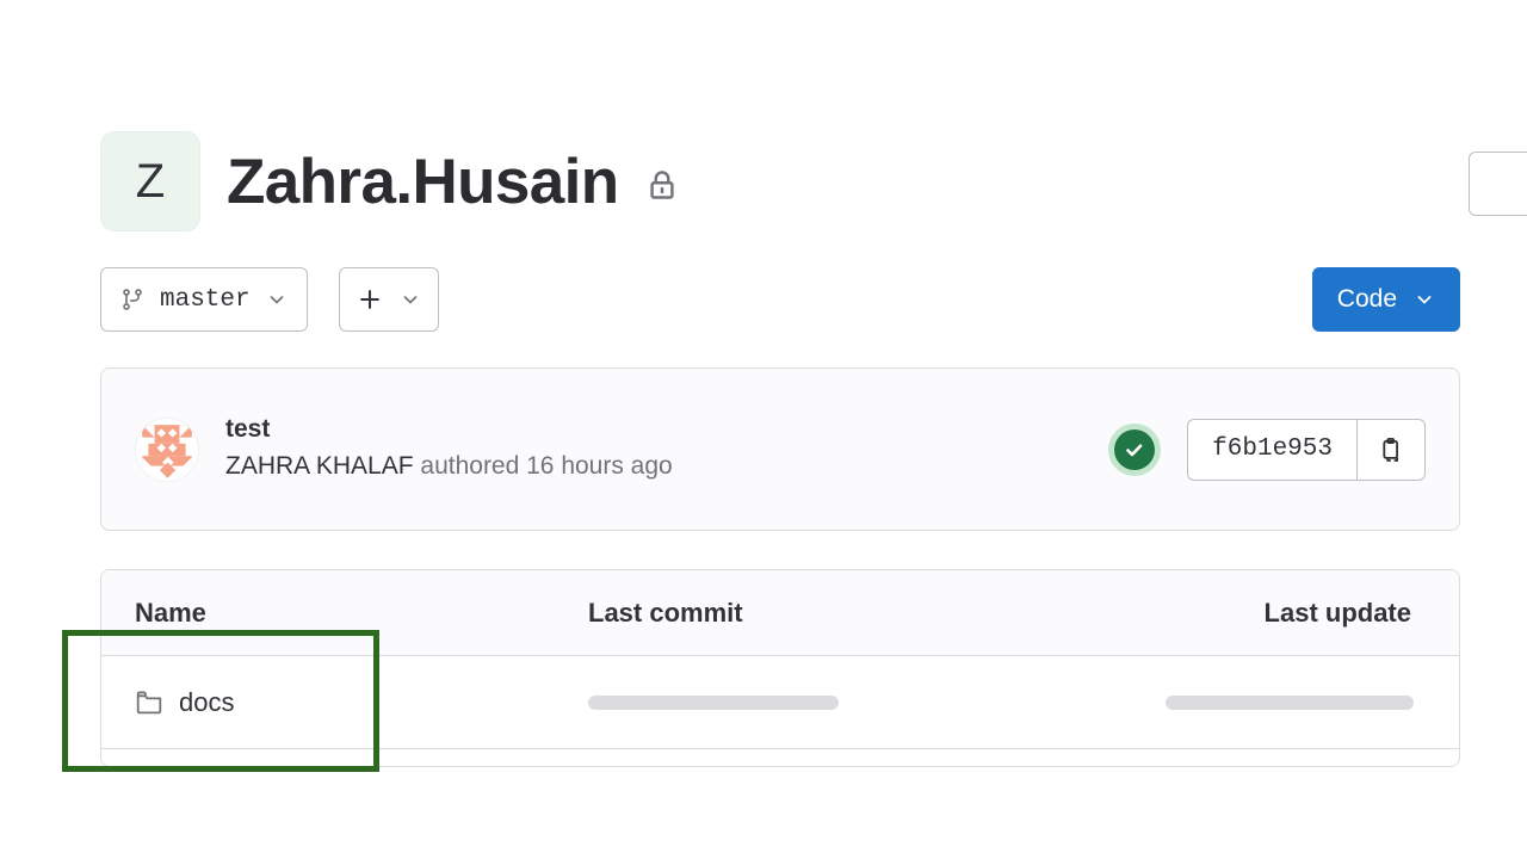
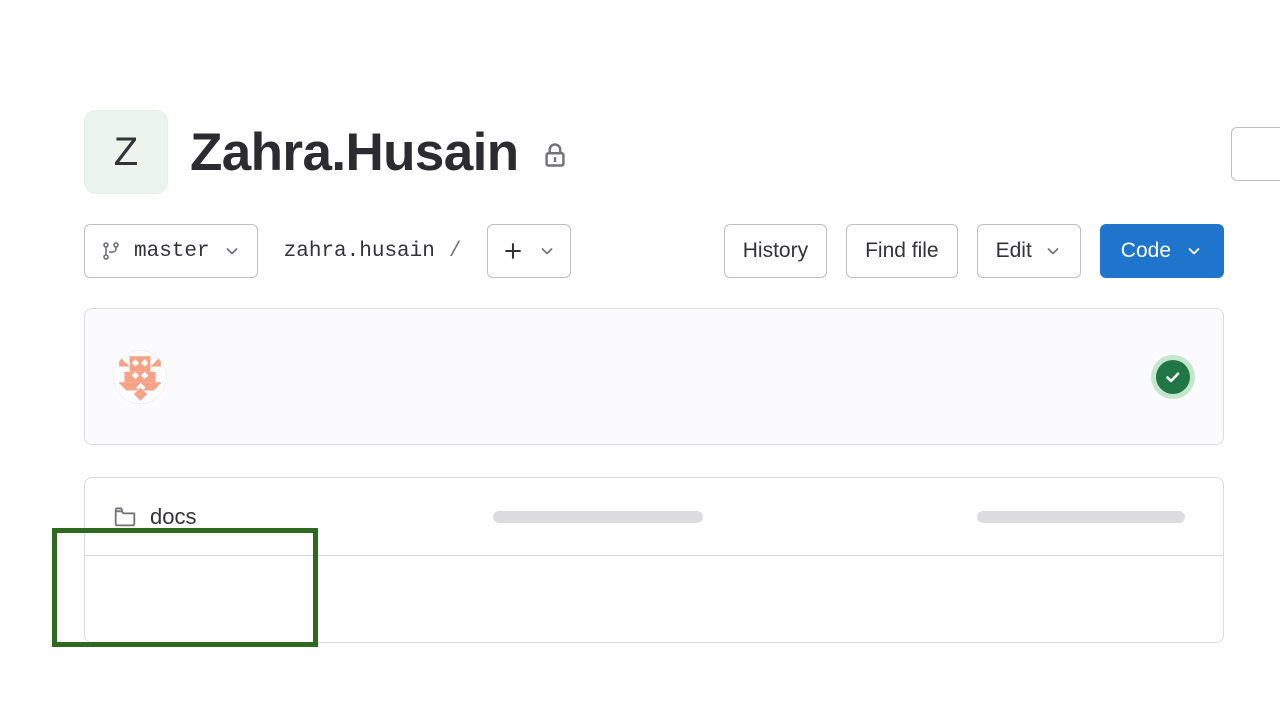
  Z
  Zahra.Husain
  master
+ zahra.husain
+ /
+ History
+ Find file
+ Edit
  Code
- test
- ZAHRA KHALAF authored 16 hours ago
- f6b1e953
- Name
- Last commit
- Last update
  docs
